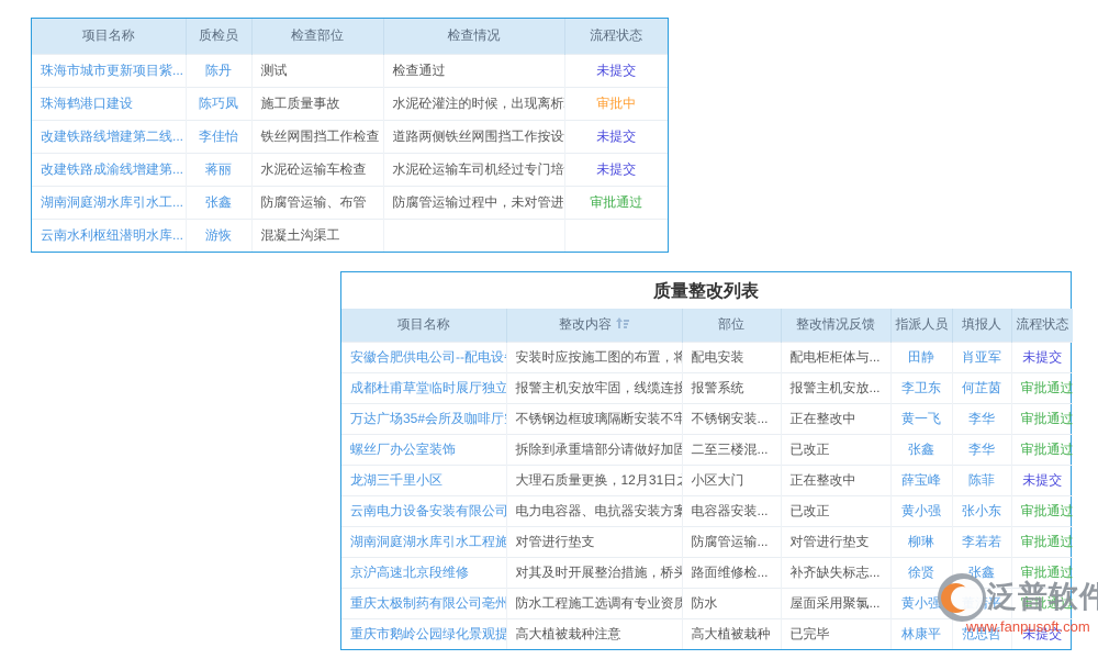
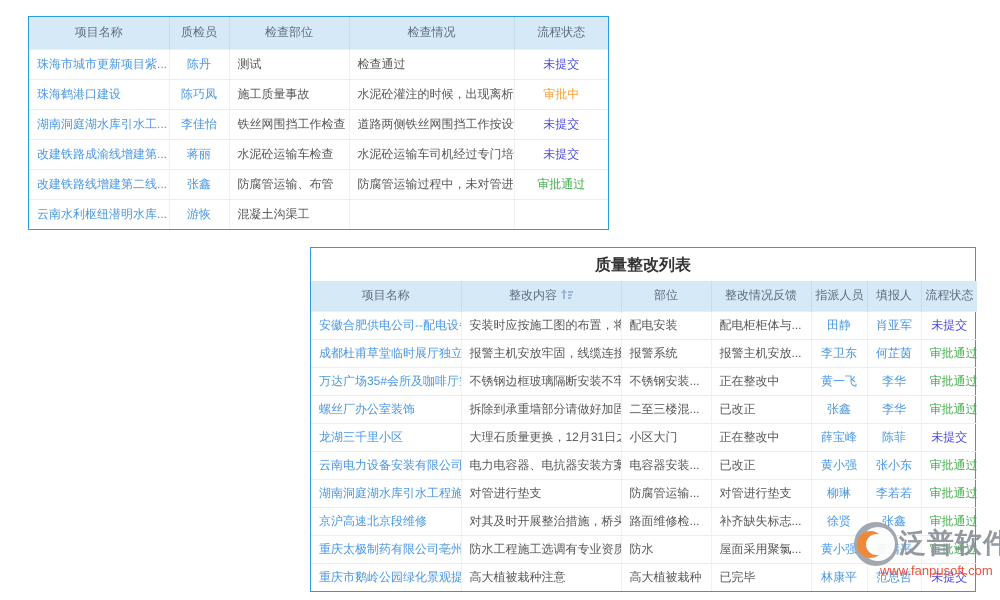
  项目名称	质检员	检查部位	检查情况	流程状态
  珠海市城市更新项目紫...	陈丹	测试	检查通过	未提交
  珠海鹤港口建设	陈巧凤	施工质量事故	水泥砼灌注的时候，出现离析	审批中
- 改建铁路线增建第二线...	李佳怡	铁丝网围挡工作检查	道路两侧铁丝网围挡工作按设	未提交
+ 湖南洞庭湖水库引水工...	李佳怡	铁丝网围挡工作检查	道路两侧铁丝网围挡工作按设	未提交
  改建铁路成渝线增建第...	蒋丽	水泥砼运输车检查	水泥砼运输车司机经过专门培	未提交
- 湖南洞庭湖水库引水工...	张鑫	防腐管运输、布管	防腐管运输过程中，未对管进	审批通过
+ 改建铁路线增建第二线...	张鑫	防腐管运输、布管	防腐管运输过程中，未对管进	审批通过
  云南水利枢纽潜明水库...	游恢	混凝土沟渠工
  质量整改列表
  项目名称	整改内容	部位	整改情况反馈	指派人员	填报人	流程状态
  安徽合肥供电公司--配电设	安装时应按施工图的布置，将	配电安装	配电柜柜体与...	田静	肖亚军	未提交
  成都杜甫草堂临时展厅独立	报警主机安放牢固，线缆连接	报警系统	报警主机安放...	李卫东	何芷茵	审批通过
  万达广场35#会所及咖啡厅	不锈钢边框玻璃隔断安装不牢	不锈钢安装...	正在整改中	黄一飞	李华	审批通过
  螺丝厂办公室装饰	拆除到承重墙部分请做好加固	二至三楼混...	已改正	张鑫	李华	审批通过
  龙湖三千里小区	大理石质量更换，12月31日	小区大门	正在整改中	薛宝峰	陈菲	未提交
  云南电力设备安装有限公司	电力电容器、电抗器安装方案	电容器安装...	已改正	黄小强	张小东	审批通过
  湖南洞庭湖水库引水工程施	对管进行垫支	防腐管运输...	对管进行垫支	柳琳	李若若	审批通过
  京沪高速北京段维修	对其及时开展整治措施，桥头	路面维修检...	补齐缺失标志...	徐贤	张鑫	审批通过
  重庆太极制药有限公司亳州	防水工程施工选调有专业资质	防水	屋面采用聚氯...	黄小强	平	审批通过
  重庆市鹅岭公园绿化景观提	高大植被栽种注意	高大植被栽种	已完毕	林康平	范思哲	未提交
  泛普软件
  www.fanpusoft.com
